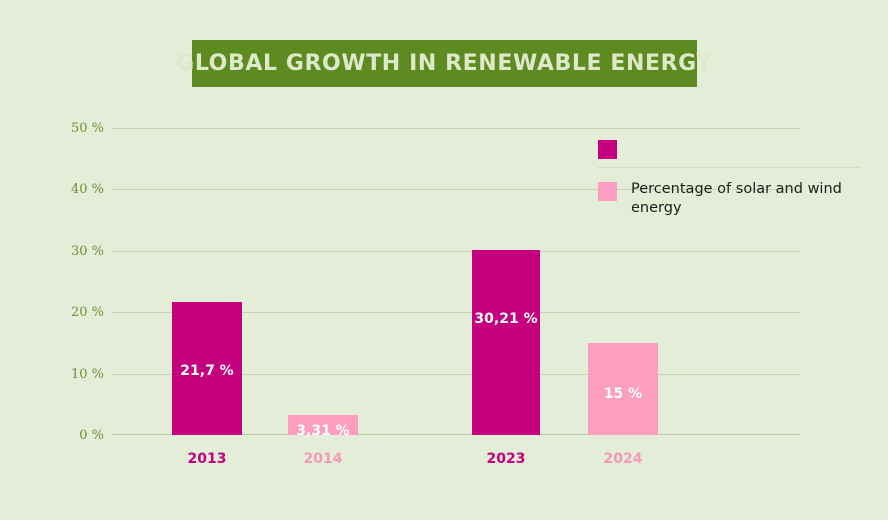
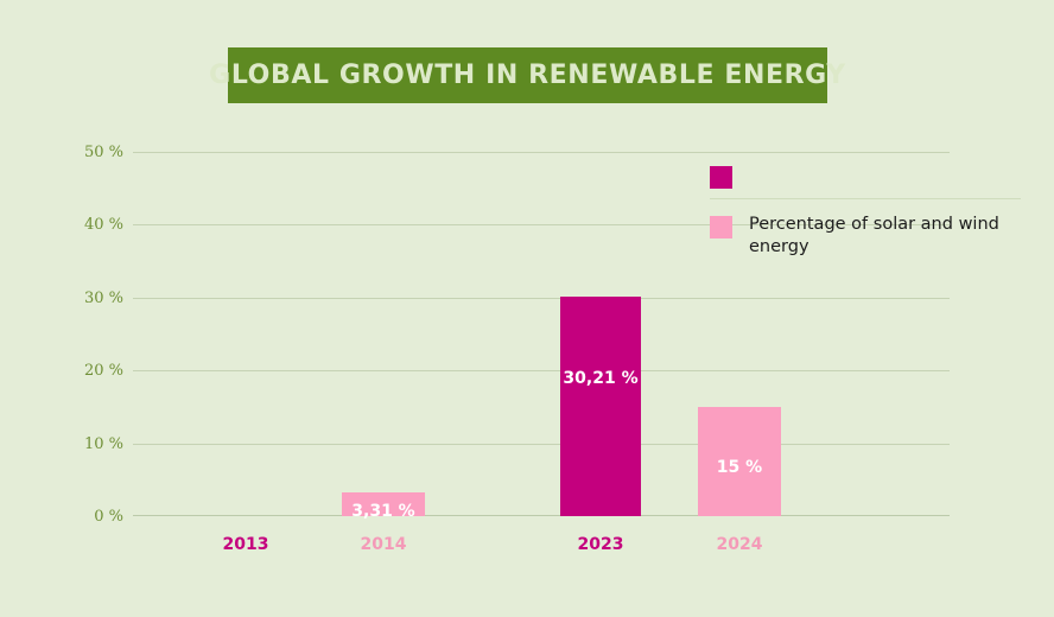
  GLOBAL GROWTH IN RENEWABLE ENERGY
  50 %
  40 %
  30 %
  20 %
  10 %
  0 %
- 21,7 %
  3,31 %
  30,21 %
  15 %
  2013
  2014
  2023
  2024
  Percentage of solar and wind energy
